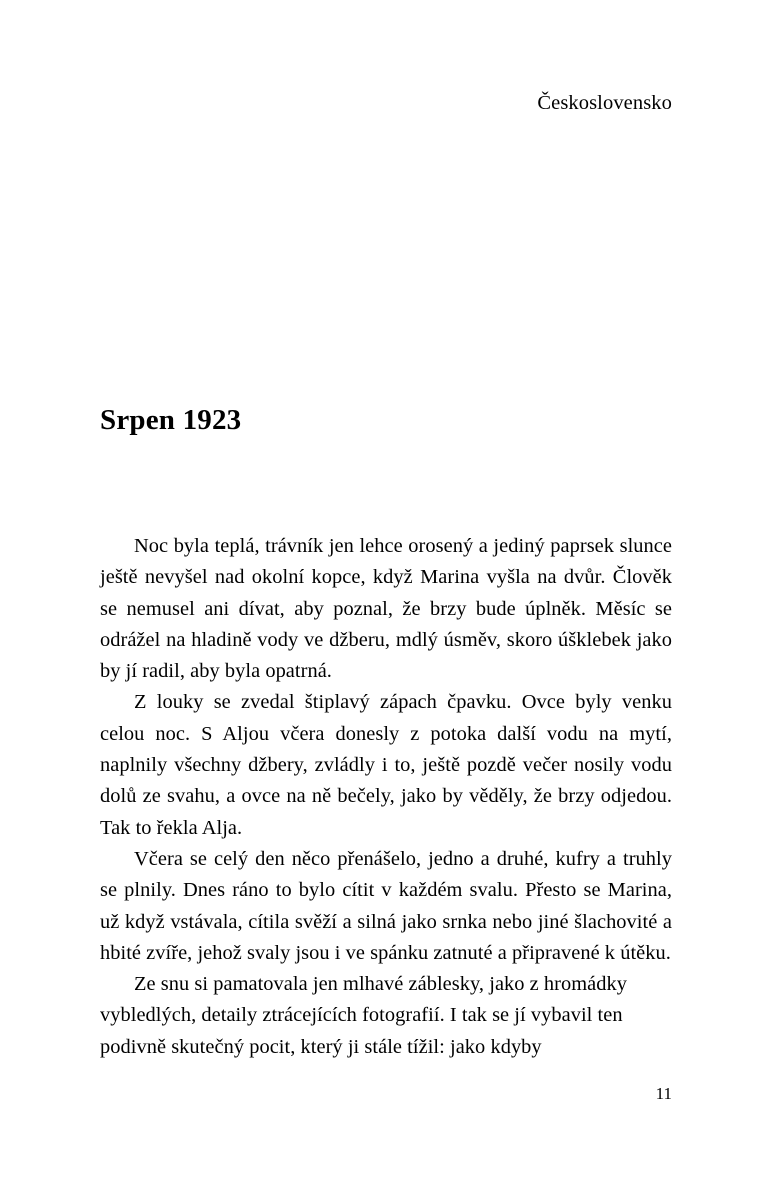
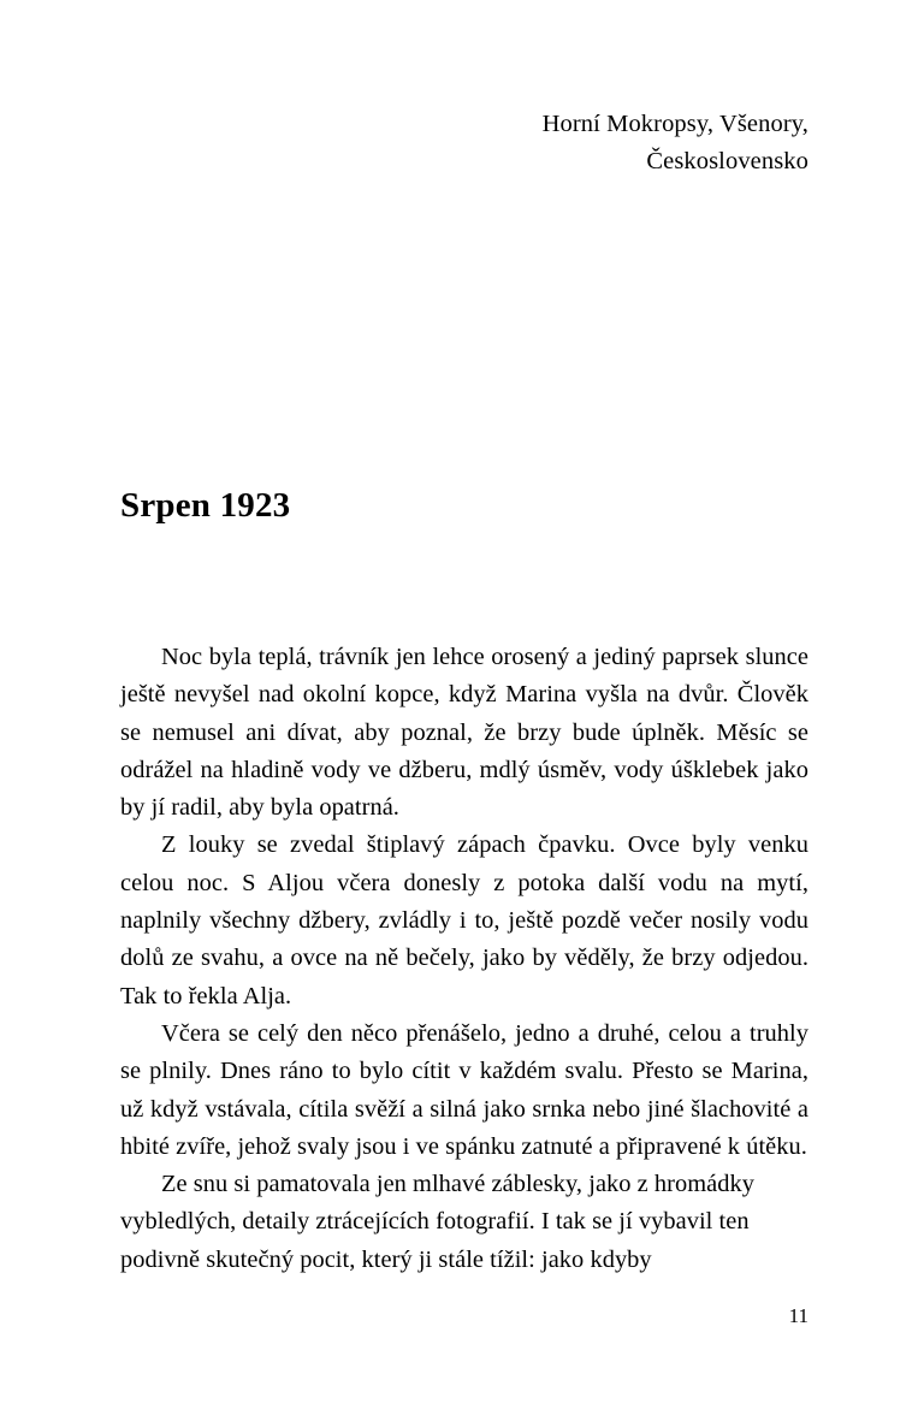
+ Horní Mokropsy, Všenory,
  Československo
  Srpen 1923
- Noc byla teplá, trávník jen lehce orosený a jediný paprsek slunce ještě nevyšel nad okolní kopce, když Marina vyšla na dvůr. Člověk se nemusel ani dívat, aby poznal, že brzy bude úplněk. Měsíc se odrážel na hladině vody ve džberu, mdlý úsměv, skoro úšklebek jako by jí radil, aby byla opatrná.
+ Noc byla teplá, trávník jen lehce orosený a jediný paprsek slunce ještě nevyšel nad okolní kopce, když Marina vyšla na dvůr. Člověk se nemusel ani dívat, aby poznal, že brzy bude úplněk. Měsíc se odrážel na hladině vody ve džberu, mdlý úsměv, vody úšklebek jako by jí radil, aby byla opatrná.
  Z louky se zvedal štiplavý zápach čpavku. Ovce byly venku celou noc. S Aljou včera donesly z potoka další vodu na mytí, naplnily všechny džbery, zvládly i to, ještě pozdě večer nosily vodu dolů ze svahu, a ovce na ně bečely, jako by věděly, že brzy odjedou. Tak to řekla Alja.
- Včera se celý den něco přenášelo, jedno a druhé, kufry a truhly se plnily. Dnes ráno to bylo cítit v každém svalu. Přesto se Marina, už když vstávala, cítila svěží a silná jako srnka nebo jiné šlachovité a hbité zvíře, jehož svaly jsou i ve spánku zatnuté a připravené k útěku.
+ Včera se celý den něco přenášelo, jedno a druhé, celou a truhly se plnily. Dnes ráno to bylo cítit v každém svalu. Přesto se Marina, už když vstávala, cítila svěží a silná jako srnka nebo jiné šlachovité a hbité zvíře, jehož svaly jsou i ve spánku zatnuté a připravené k útěku.
  Ze snu si pamatovala jen mlhavé záblesky, jako z hromádky vybledlých, detaily ztrácejících fotografií. I tak se jí vybavil ten podivně skutečný pocit, který ji stále tížil: jako kdyby
  11
